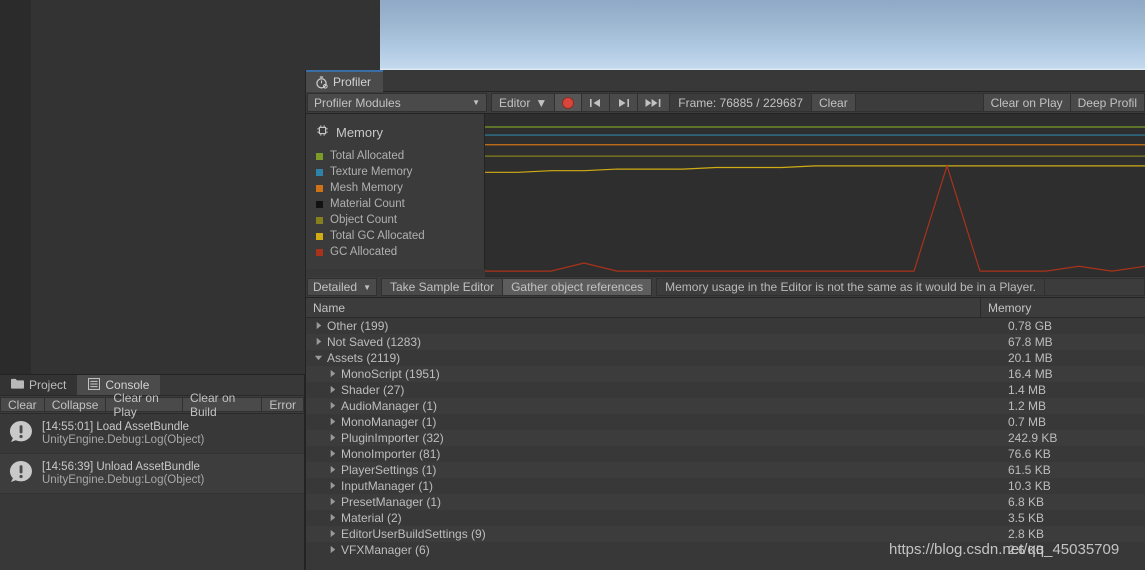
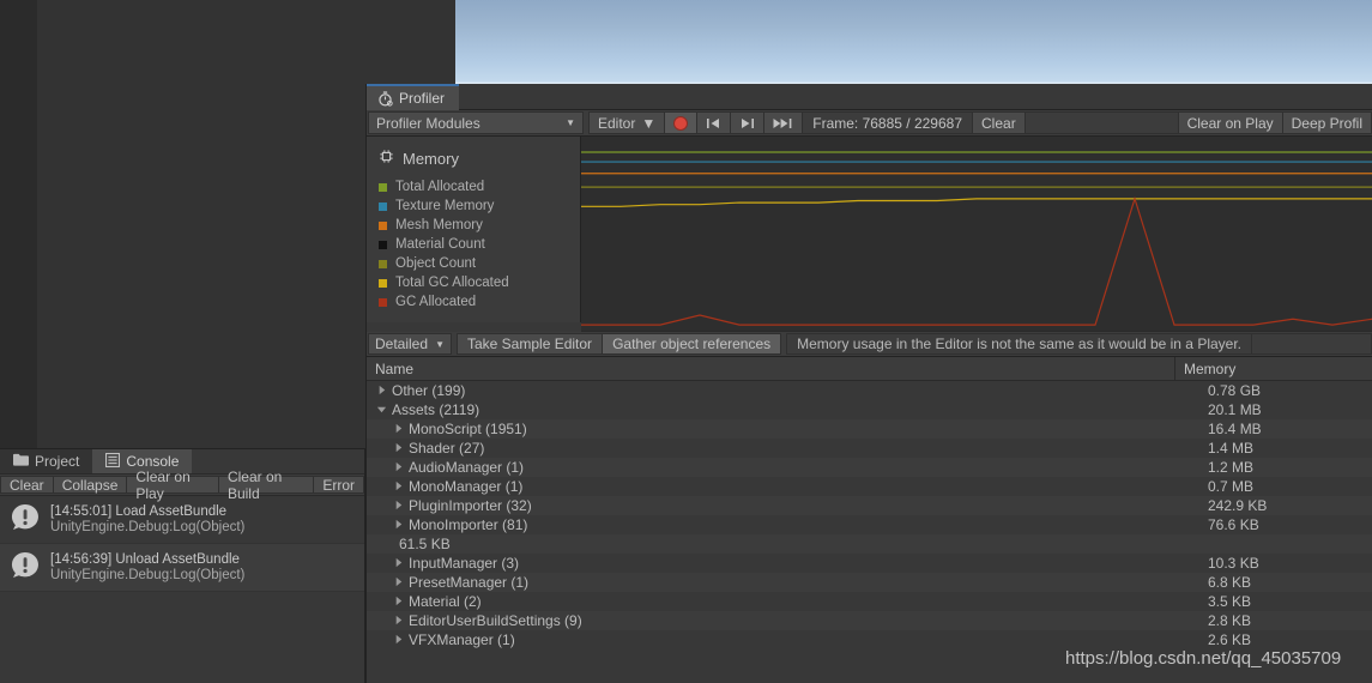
  Profiler
  Profiler Modules
  ▼
  Editor
  ▼
  Frame: 76885 / 229687
  Clear
  Clear on Play
  Deep Profil
  Memory
  Total Allocated
  Texture Memory
  Mesh Memory
  Material Count
  Object Count
  Total GC Allocated
  GC Allocated
  Detailed
  ▼
  Take Sample Editor
  Gather object references
  Memory usage in the Editor is not the same as it would be in a Player.
  Name
  Memory
  Other (199)
  0.78 GB
- Not Saved (1283)
- 67.8 MB
  Assets (2119)
  20.1 MB
  MonoScript (1951)
  16.4 MB
  Shader (27)
  1.4 MB
  AudioManager (1)
  1.2 MB
  MonoManager (1)
  0.7 MB
  PluginImporter (32)
  242.9 KB
  MonoImporter (81)
  76.6 KB
- PlayerSettings (1)
  61.5 KB
- InputManager (1)
+ InputManager (3)
  10.3 KB
  PresetManager (1)
  6.8 KB
  Material (2)
  3.5 KB
  EditorUserBuildSettings (9)
  2.8 KB
- VFXManager (6)
+ VFXManager (1)
  2.6 KB
  Project
  Console
  Clear
  Collapse
  Clear on Play
  Clear on Build
  Error
  [14:55:01] Load AssetBundle
  UnityEngine.Debug:Log(Object)
  [14:56:39] Unload AssetBundle
  UnityEngine.Debug:Log(Object)
  https://blog.csdn.net/qq_45035709
